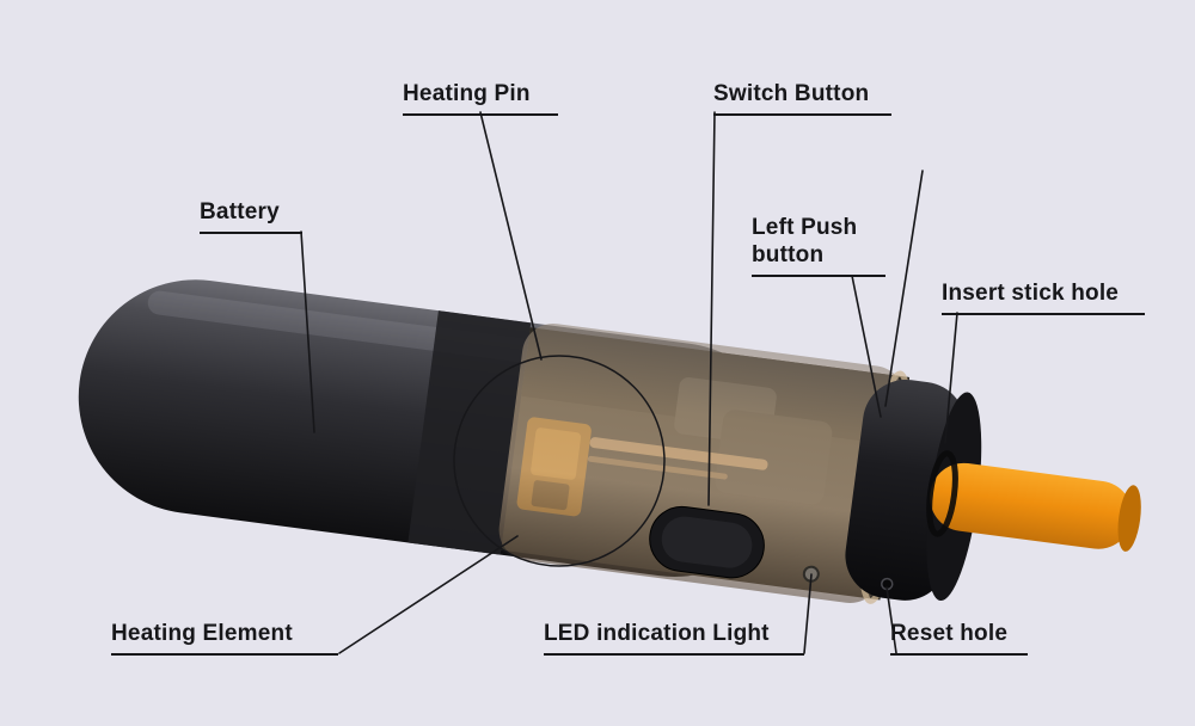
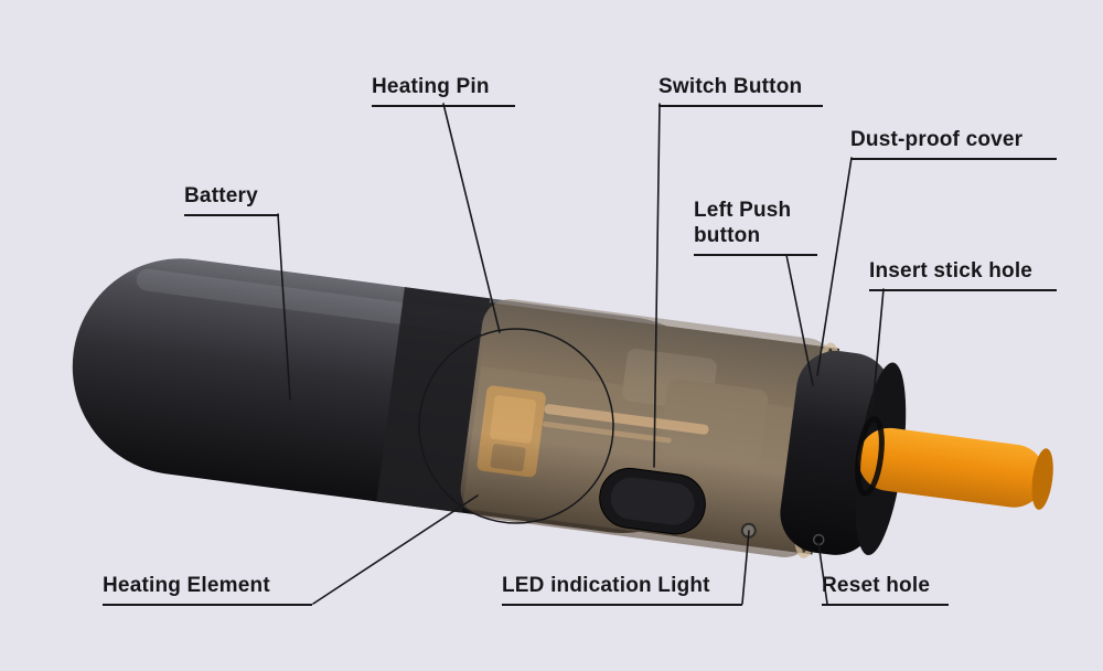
  Heating Pin
  Switch Button
+ Dust-proof cover
  Battery
  Left Push button
  Insert stick hole
  Heating Element
  LED indication Light
  Reset hole
